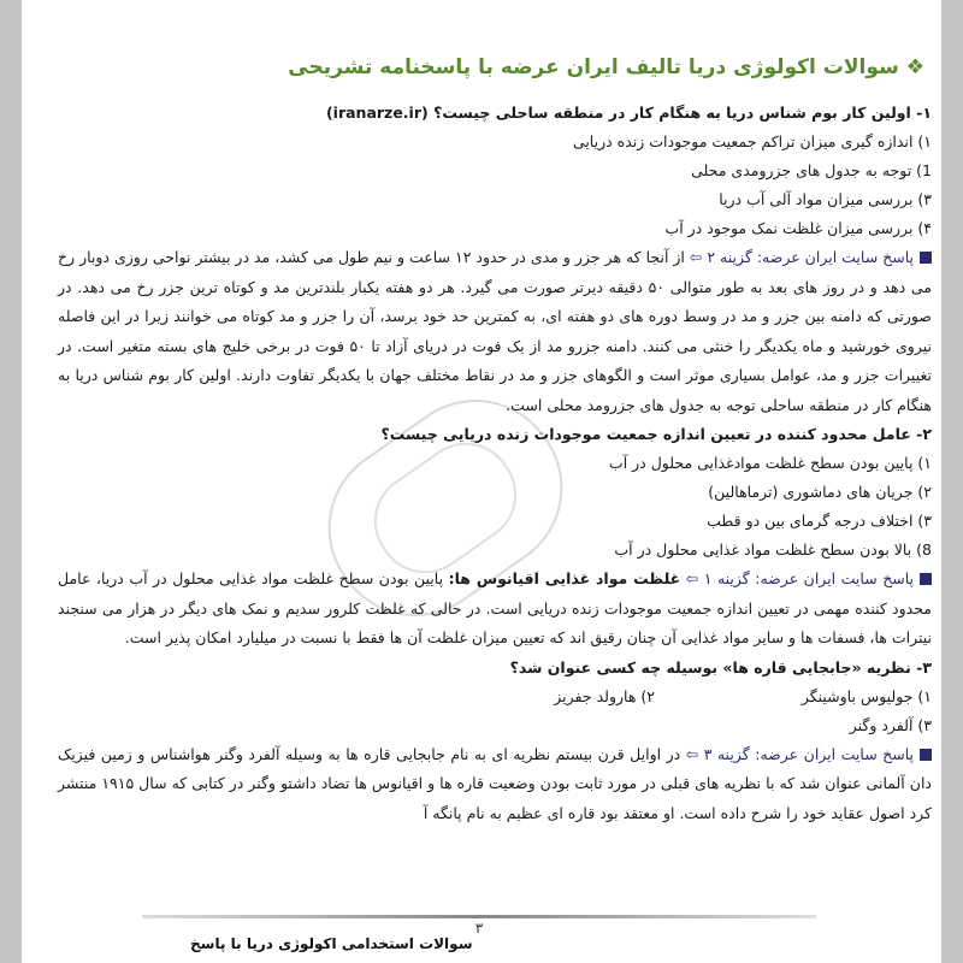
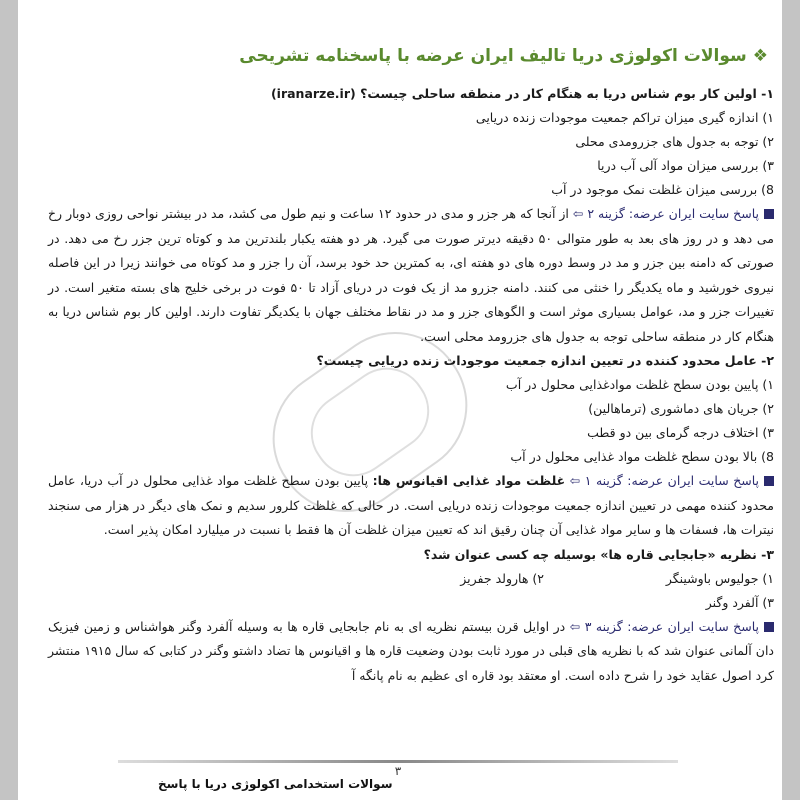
  ❖سوالات اکولوژی دریا تالیف ایران عرضه با پاسخنامه تشریحی
  ۱- اولین کار بوم شناس دریا به هنگام کار در منطقه ساحلی چیست؟ (iranarze.ir)
  ۱) اندازه گیری میزان تراکم جمعیت موجودات زنده دریایی
- 1) توجه به جدول های جزرومدی محلی
+ ۲) توجه به جدول های جزرومدی محلی
  ۳) بررسی میزان مواد آلی آب دریا
- ۴) بررسی میزان غلظت نمک موجود در آب
+ 8) بررسی میزان غلظت نمک موجود در آب
  پاسخ سایت ایران عرضه: گزینه ۲ ⇦ از آنجا که هر جزر و مدی در حدود ۱۲ ساعت و نیم طول می کشد، مد در بیشتر نواحی روزی دوبار رخ می دهد و در روز های بعد به طور متوالی ۵۰ دقیقه دیرتر صورت می گیرد. هر دو هفته یکبار بلندترین مد و کوتاه ترین جزر رخ می دهد. در صورتی که دامنه بین جزر و مد در وسط دوره های دو هفته ای، به کمترین حد خود برسد، آن را جزر و مد کوتاه می خوانند زیرا در این فاصله نیروی خورشید و ماه یکدیگر را خنثی می کنند. دامنه جزرو مد از یک فوت در دریای آزاد تا ۵۰ فوت در برخی خلیج های بسته متغیر است. در تغییرات جزر و مد، عوامل بسیاری موثر است و الگوهای جزر و مد در نقاط مختلف جهان با یکدیگر تفاوت دارند. اولین کار بوم شناس دریا به هنگام کار در منطقه ساحلی توجه به جدول های جزرومد محلی است.
  ۲- عامل محدود کننده در تعیین اندازه جمعیت موجودات زنده دریایی چیست؟
  ۱) پایین بودن سطح غلظت موادغذایی محلول در آب
  ۲) جریان های دماشوری (ترماهالین)
  ۳) اختلاف درجه گرمای بین دو قطب
  8) بالا بودن سطح غلظت مواد غذایی محلول در آب
  پاسخ سایت ایران عرضه: گزینه ۱ ⇦ غلظت مواد غذایی اقیانوس ها: پایین بودن سطح غلظت مواد غذایی محلول در آب دریا، عامل محدود کننده مهمی در تعیین اندازه جمعیت موجودات زنده دریایی است. در حالی که غلظت کلرور سدیم و نمک های دیگر در هزار می سنجند نیترات ها، فسفات ها و سایر مواد غذایی آن چنان رقیق اند که تعیین میزان غلظت آن ها فقط با نسبت در میلیارد امکان پذیر است.
  ۳- نظریه «جابجایی قاره ها» بوسیله چه کسی عنوان شد؟
  ۱) جولیوس باوشینگر
  ۲) هارولد جفریز
  ۳) آلفرد وگنر
  پاسخ سایت ایران عرضه: گزینه ۳ ⇦ در اوایل قرن بیستم نظریه ای به نام جابجایی قاره ها به وسیله آلفرد وگنر هواشناس و زمین فیزیک دان آلمانی عنوان شد که با نظریه های قبلی در مورد ثابت بودن وضعیت قاره ها و اقیانوس ها تضاد داشتو وگنر در کتابی که سال ۱۹۱۵ منتشر کرد اصول عقاید خود را شرح داده است. او معتقد بود قاره ای عظیم به نام پانگه آ
  ۳
  سوالات استخدامی اکولوژی دریا با پاسخ
